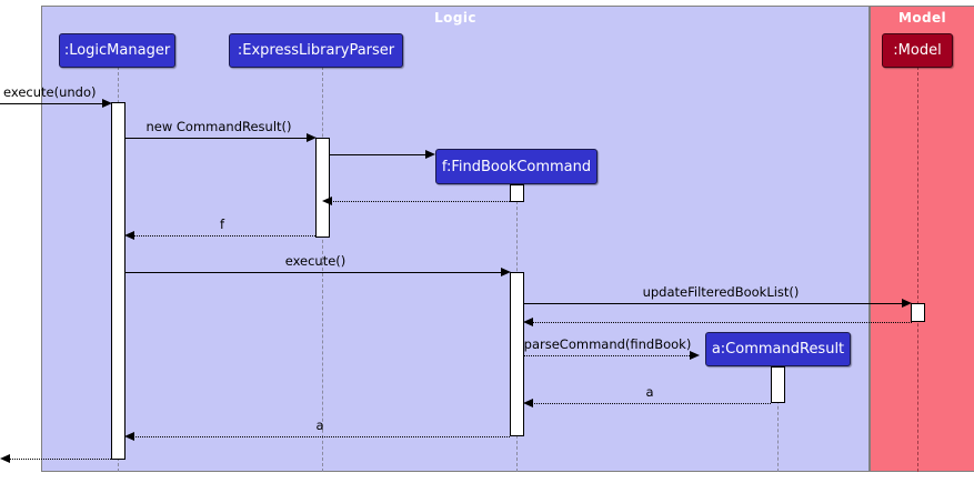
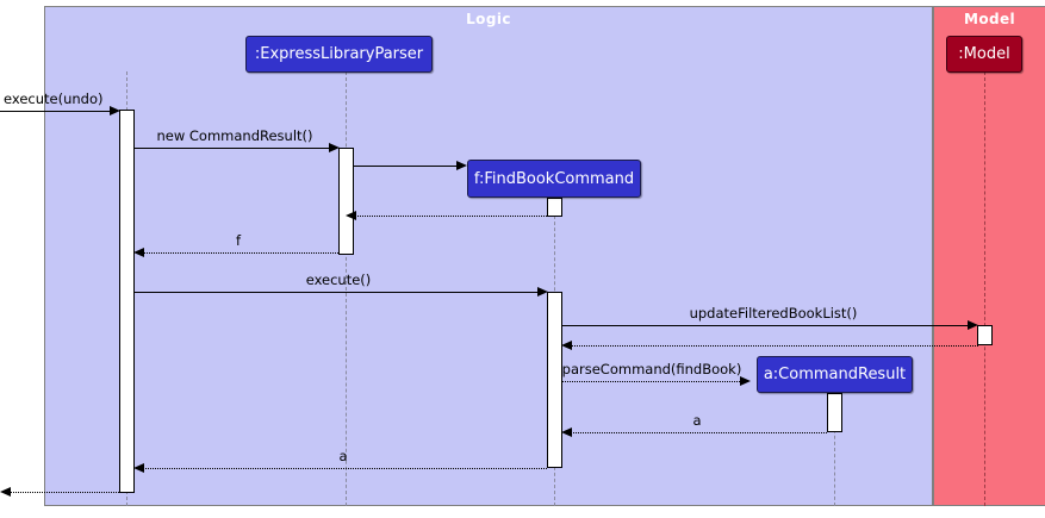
  Logic
  Model
- :LogicManager
  :ExpressLibraryParser
  f:FindBookCommand
  a:CommandResult
  :Model
  execute(undo)
  new CommandResult()
  f
  execute()
  updateFilteredBookList()
  parseCommand(findBook)
  a
  a
